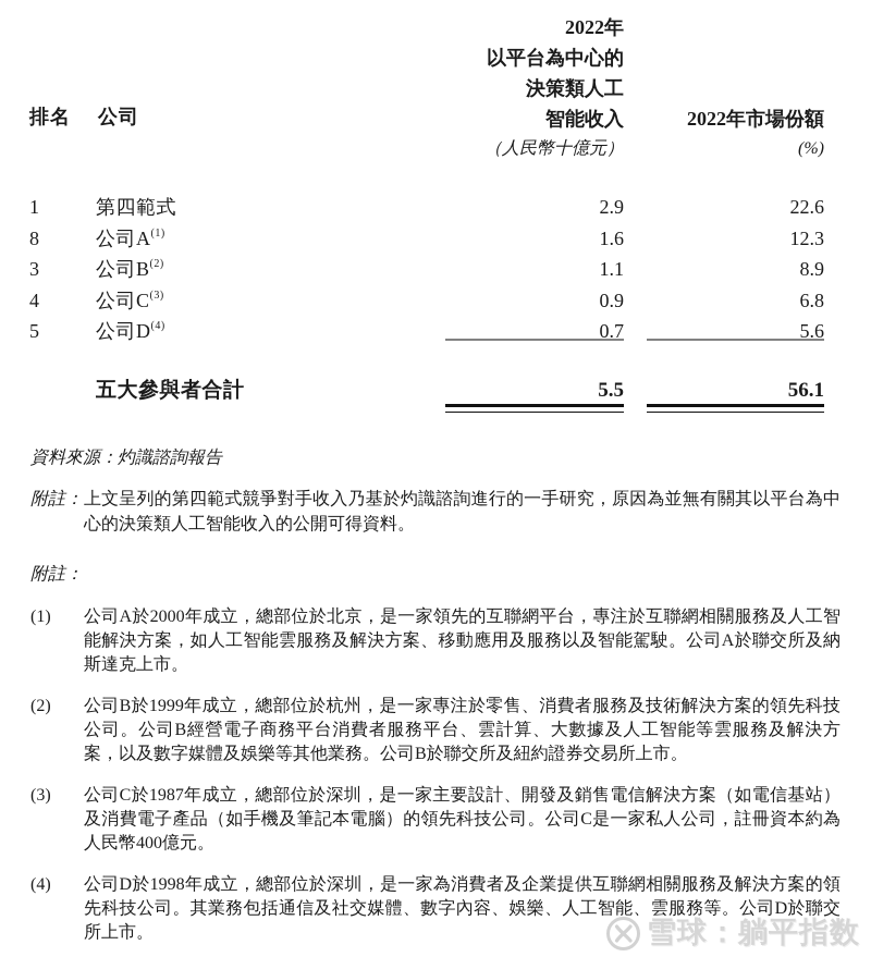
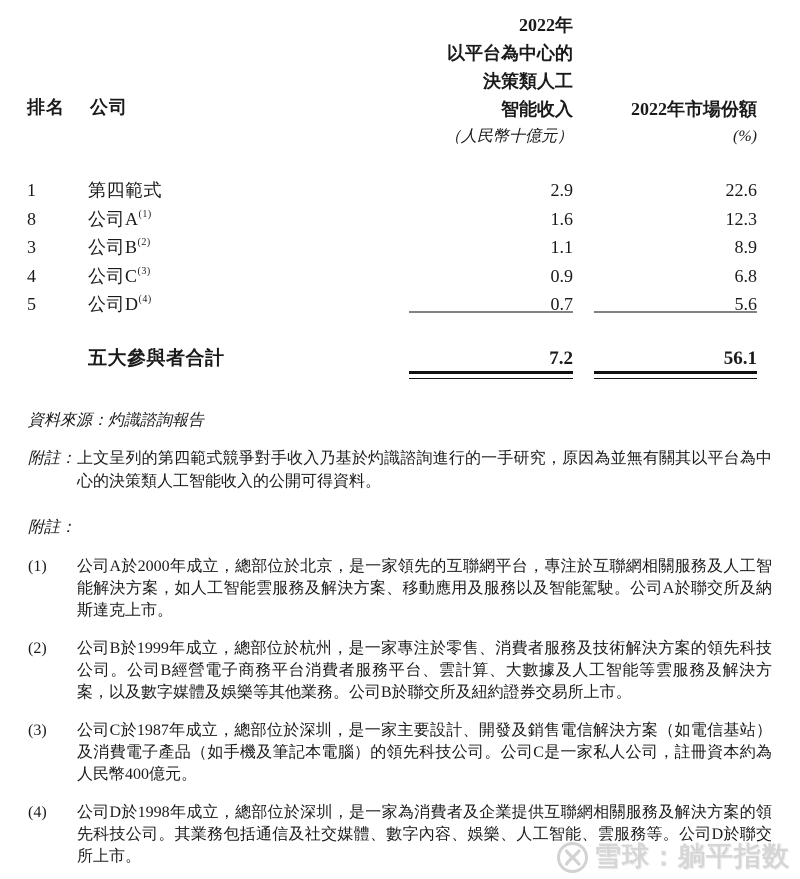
  排名 公司
  2022年
  以平台為中心的
  決策類人工
  智能收入
  （人民幣十億元）
  2022年市場份額
  (%)
  1
  第四範式
  2.9
  22.6
  8
  公司A(1)
  1.6
  12.3
  3
  公司B(2)
  1.1
  8.9
  4
  公司C(3)
  0.9
  6.8
  5
  公司D(4)
  0.7
  5.6
  五大參與者合計
- 5.5
+ 7.2
  56.1
  資料來源：灼識諮詢報告
  附註：
  上文呈列的第四範式競爭對手收入乃基於灼識諮詢進行的一手研究，原因為並無有關其以平台為中心的決策類人工智能收入的公開可得資料。
  附註：
  (1)
  公司A於2000年成立，總部位於北京，是一家領先的互聯網平台，專注於互聯網相關服務及人工智能解決方案，如人工智能雲服務及解決方案、移動應用及服務以及智能駕駛。公司A於聯交所及納斯達克上市。
  (2)
  公司B於1999年成立，總部位於杭州，是一家專注於零售、消費者服務及技術解決方案的領先科技公司。公司B經營電子商務平台消費者服務平台、雲計算、大數據及人工智能等雲服務及解決方案，以及數字媒體及娛樂等其他業務。公司B於聯交所及紐約證券交易所上市。
  (3)
  公司C於1987年成立，總部位於深圳，是一家主要設計、開發及銷售電信解決方案（如電信基站）及消費電子產品（如手機及筆記本電腦）的領先科技公司。公司C是一家私人公司，註冊資本約為人民幣400億元。
  (4)
  公司D於1998年成立，總部位於深圳，是一家為消費者及企業提供互聯網相關服務及解決方案的領先科技公司。其業務包括通信及社交媒體、數字內容、娛樂、人工智能、雲服務等。公司D於聯交所上市。
  雪球：躺平指数
